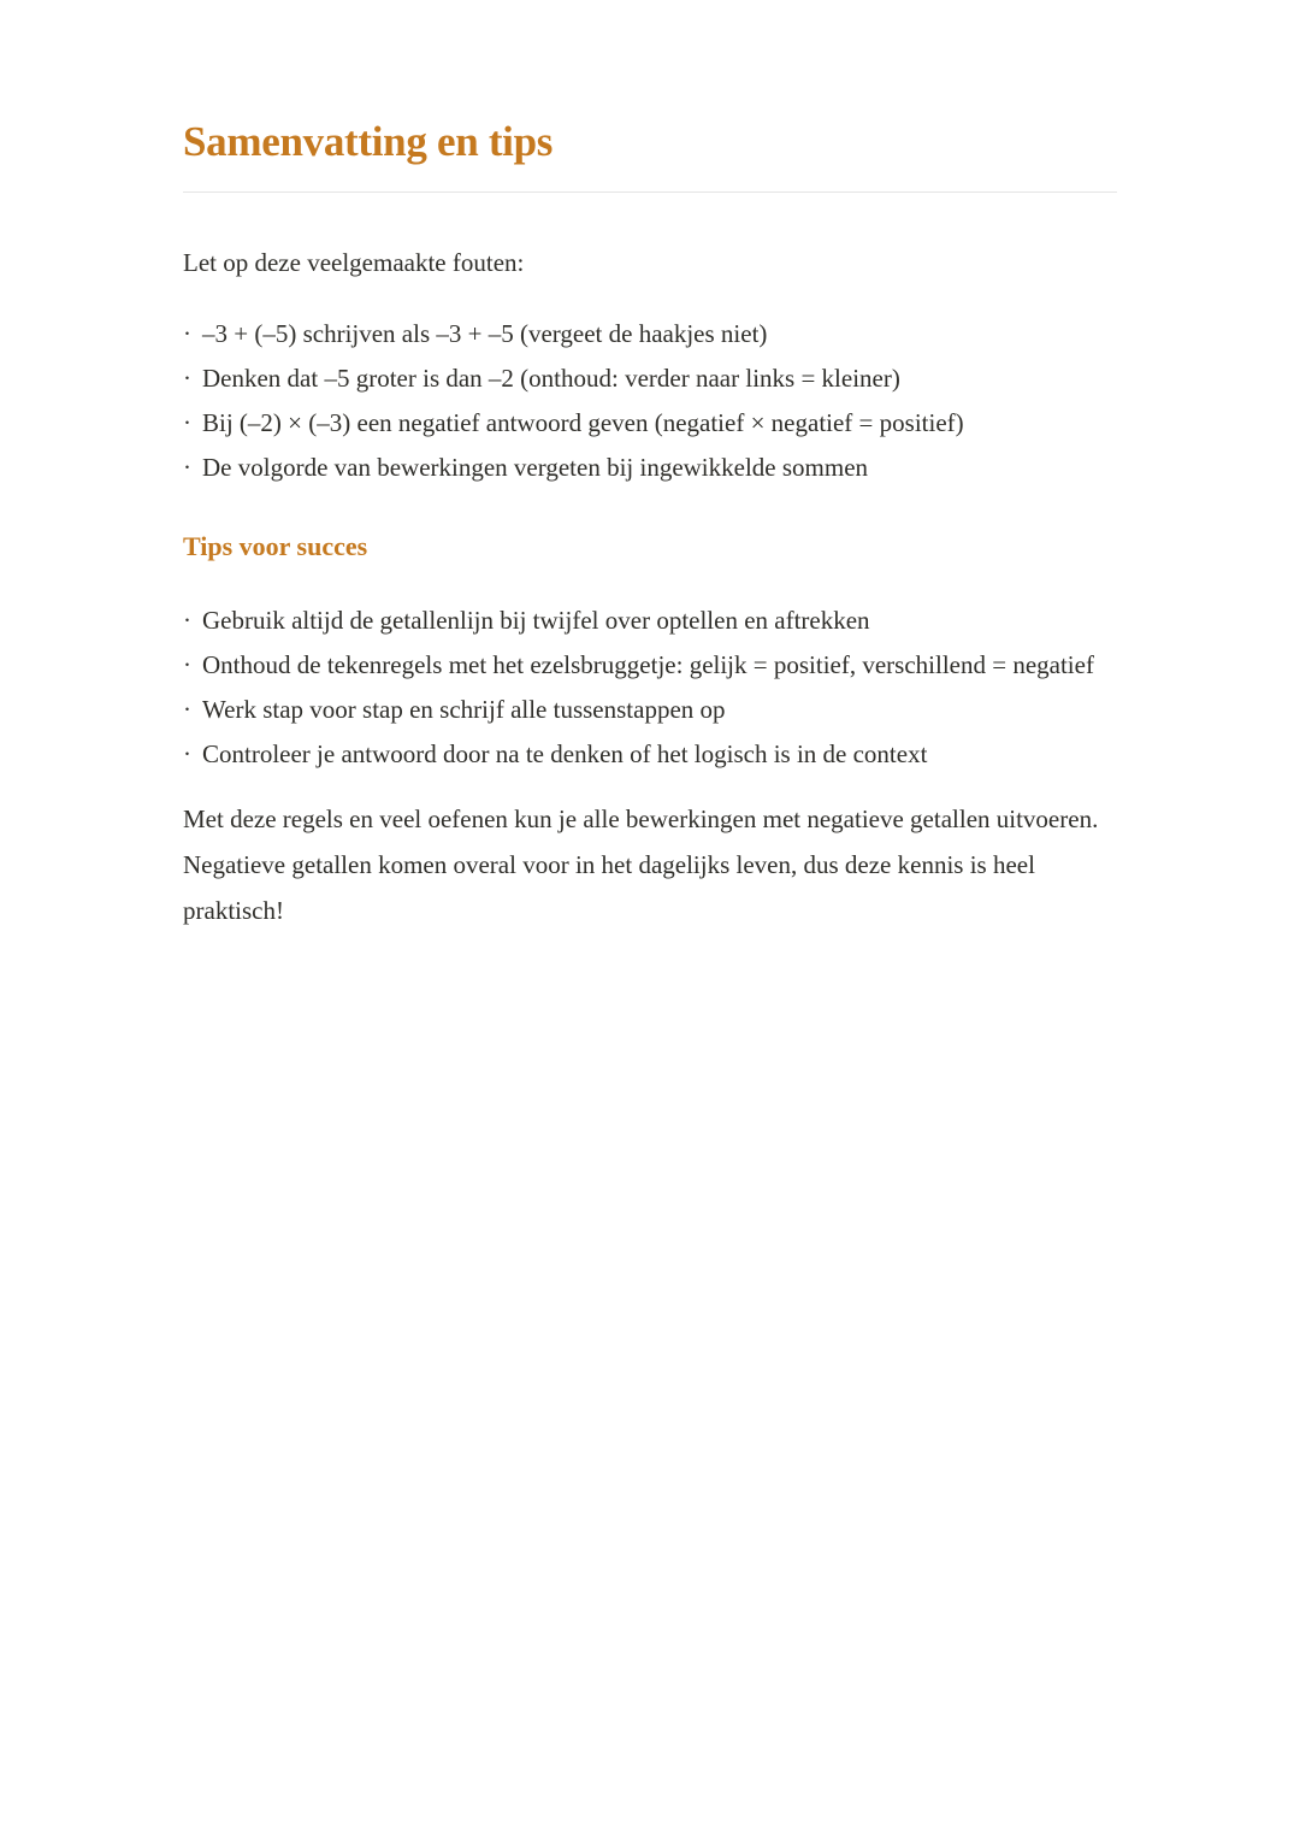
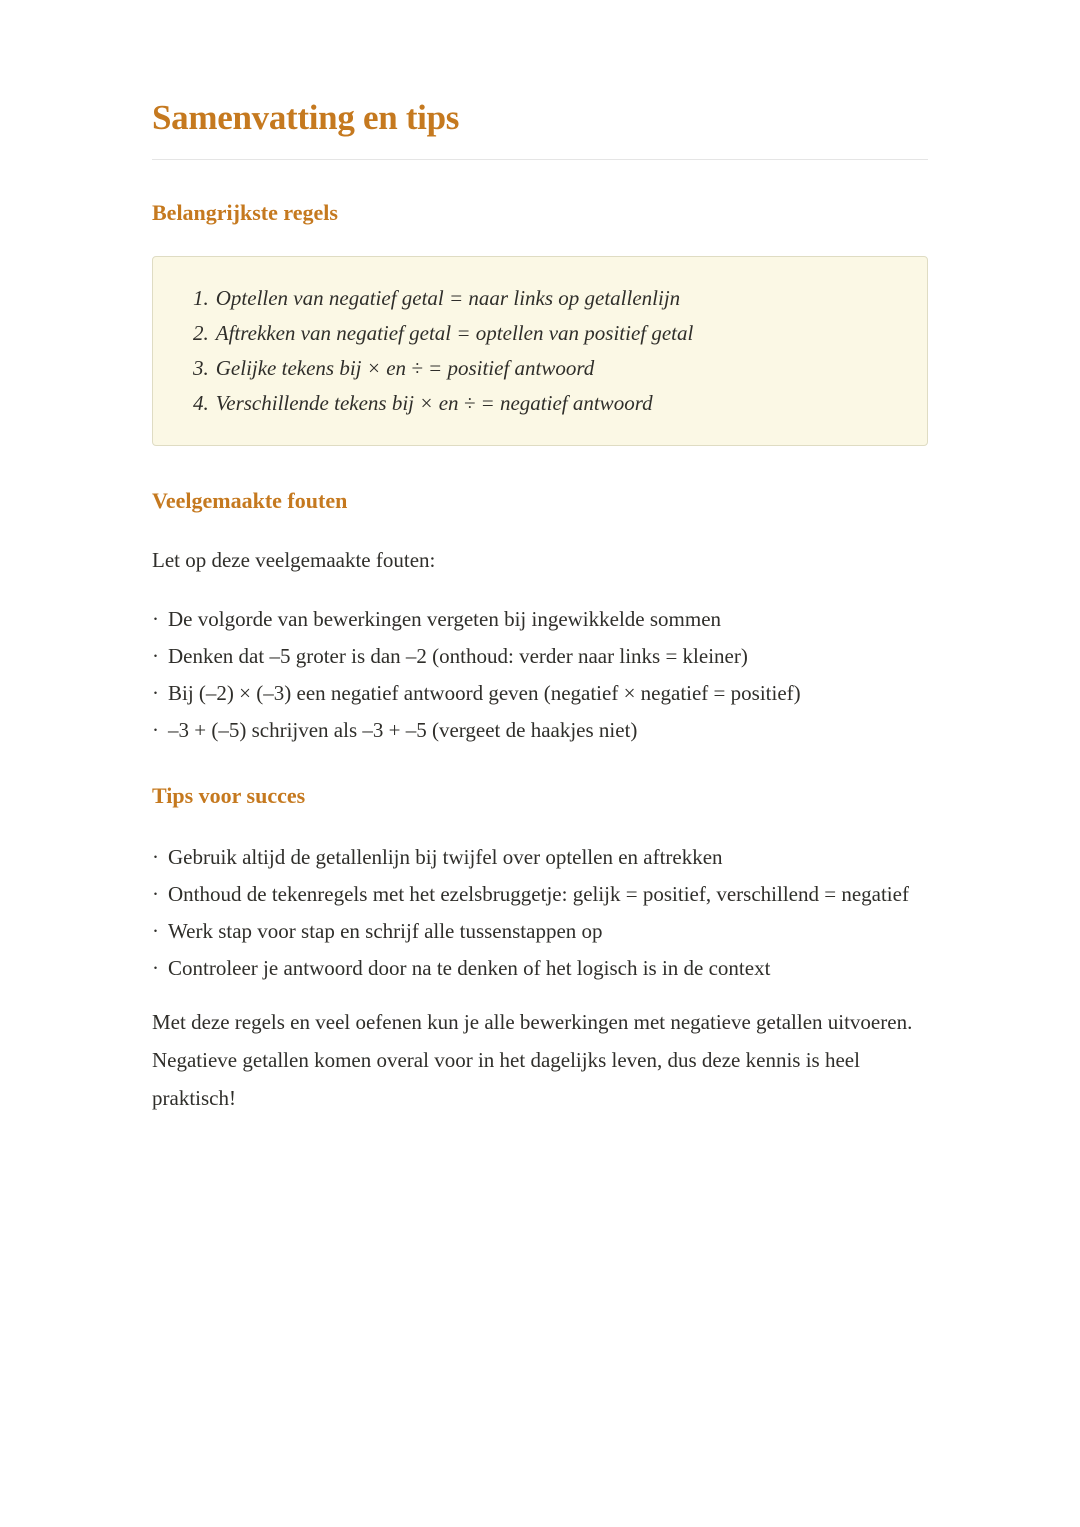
  Samenvatting en tips
+ Belangrijkste regels
+ 1. Optellen van negatief getal = naar links op getallenlijn
+ 2. Aftrekken van negatief getal = optellen van positief getal
+ 3. Gelijke tekens bij × en ÷ = positief antwoord
+ 4. Verschillende tekens bij × en ÷ = negatief antwoord
+ Veelgemaakte fouten
  Let op deze veelgemaakte fouten:
- · –3 + (–5) schrijven als –3 + –5 (vergeet de haakjes niet)
+ · De volgorde van bewerkingen vergeten bij ingewikkelde sommen
  · Denken dat –5 groter is dan –2 (onthoud: verder naar links = kleiner)
  · Bij (–2) × (–3) een negatief antwoord geven (negatief × negatief = positief)
- · De volgorde van bewerkingen vergeten bij ingewikkelde sommen
+ · –3 + (–5) schrijven als –3 + –5 (vergeet de haakjes niet)
  Tips voor succes
  · Gebruik altijd de getallenlijn bij twijfel over optellen en aftrekken
  · Onthoud de tekenregels met het ezelsbruggetje: gelijk = positief, verschillend = negatief
  · Werk stap voor stap en schrijf alle tussenstappen op
  · Controleer je antwoord door na te denken of het logisch is in de context
  Met deze regels en veel oefenen kun je alle bewerkingen met negatieve getallen uitvoeren. Negatieve getallen komen overal voor in het dagelijks leven, dus deze kennis is heel praktisch!
